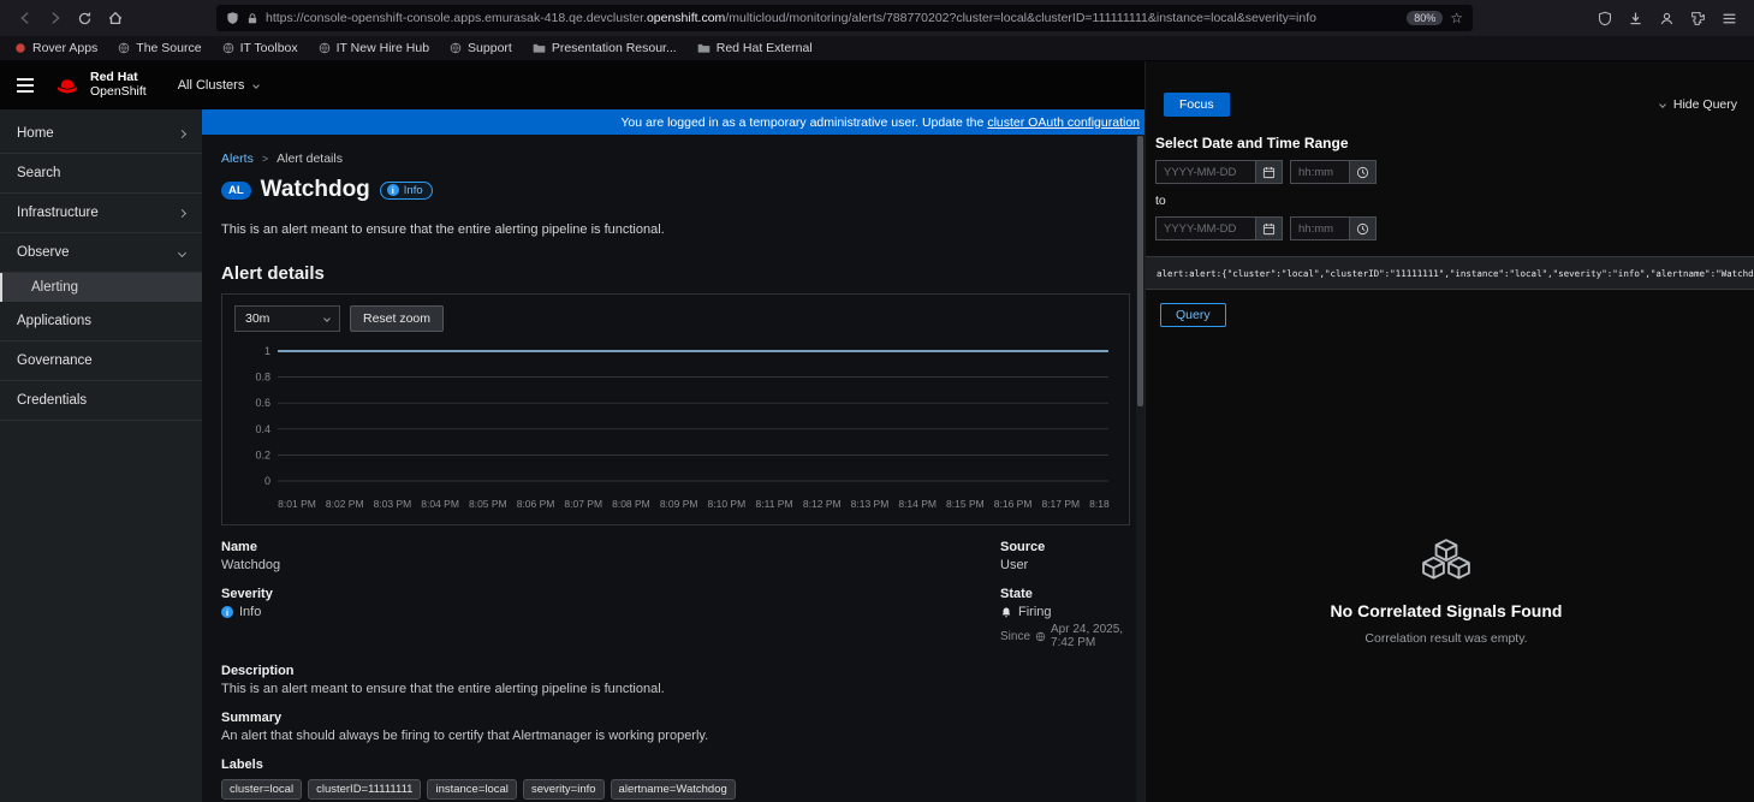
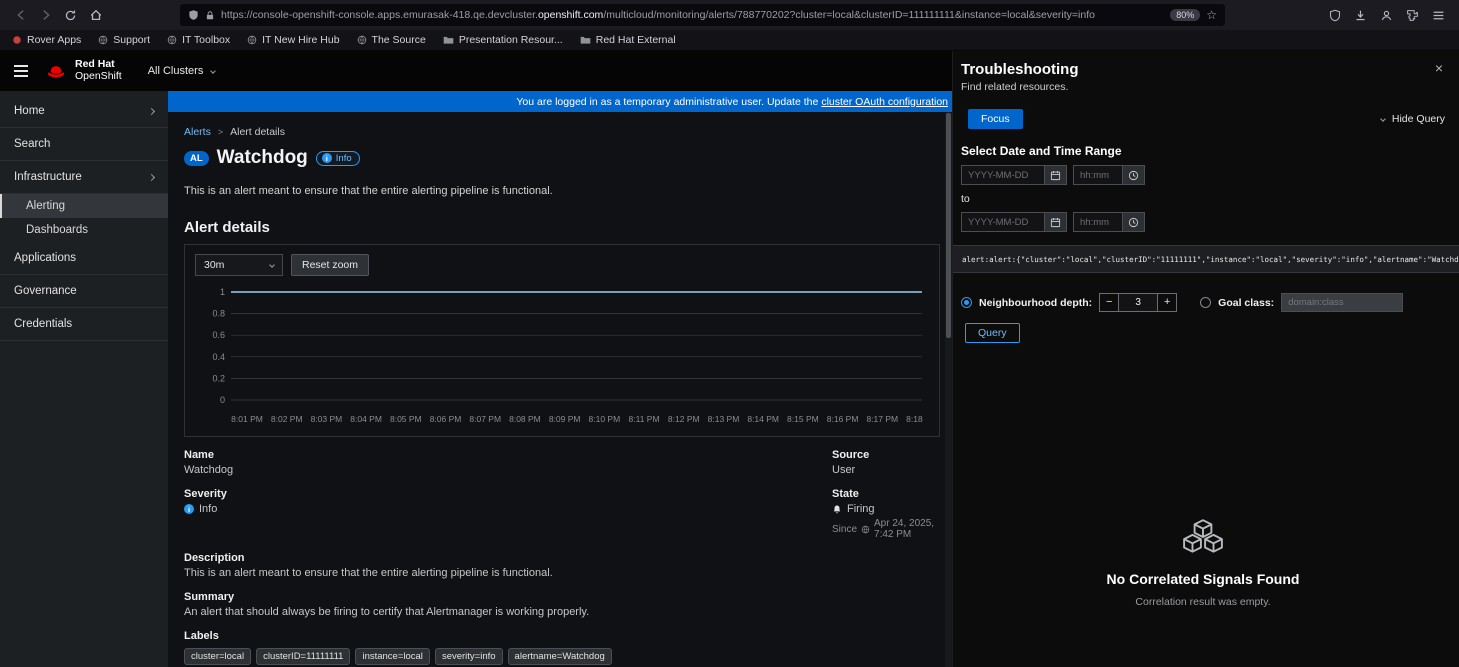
  https://console-openshift-console.apps.emurasak-418.qe.devcluster.openshift.com/multicloud/monitoring/alerts/788770202?cluster=local&clusterID=111111111&instance=local&severity=info
  80%
  ☆
  Rover Apps
- The Source
+ Support
  IT Toolbox
  IT New Hire Hub
- Support
+ The Source
  Presentation Resour...
  Red Hat External
  Red Hat
  OpenShift
  All Clusters
  Home
  Search
  Infrastructure
- Observe
  Alerting
+ Dashboards
  Applications
  Governance
  Credentials
  You are logged in as a temporary administrative user. Update the
  cluster OAuth configuration
  Alerts
  >
  Alert details
  AL
  Watchdog
  i
  Info
  This is an alert meant to ensure that the entire alerting pipeline is functional.
  Alert details
  30m
  Reset zoom
  0
  0.2
  0.4
  0.6
  0.8
  1
  8:01 PM
  8:02 PM
  8:03 PM
  8:04 PM
  8:05 PM
  8:06 PM
  8:07 PM
  8:08 PM
  8:09 PM
  8:10 PM
  8:11 PM
  8:12 PM
  8:13 PM
  8:14 PM
  8:15 PM
  8:16 PM
  8:17 PM
  Name
  Watchdog
  Source
  User
  Severity
  i
  Info
  State
  Firing
  Since
  Apr 24, 2025, 7:42 PM
  Description
  This is an alert meant to ensure that the entire alerting pipeline is functional.
  Summary
  An alert that should always be firing to certify that Alertmanager is working properly.
  Labels
  cluster=local
  clusterID=11111111
  instance=local
  severity=info
  alertname=Watchdog
+ Troubleshooting
+ Find related resources.
+ ×
  Focus
  Hide Query
  Select Date and Time Range
  YYYY-MM-DD
  hh:mm
  to
  YYYY-MM-DD
  hh:mm
  alert:alert:{"cluster":"local","clusterID":"11111111","instance":"local","severity":"info","alertname":"Watchd
+ Neighbourhood depth:
+ −
+ 3
+ +
+ Goal class:
+ domain:class
  Query
  No Correlated Signals Found
  Correlation result was empty.
